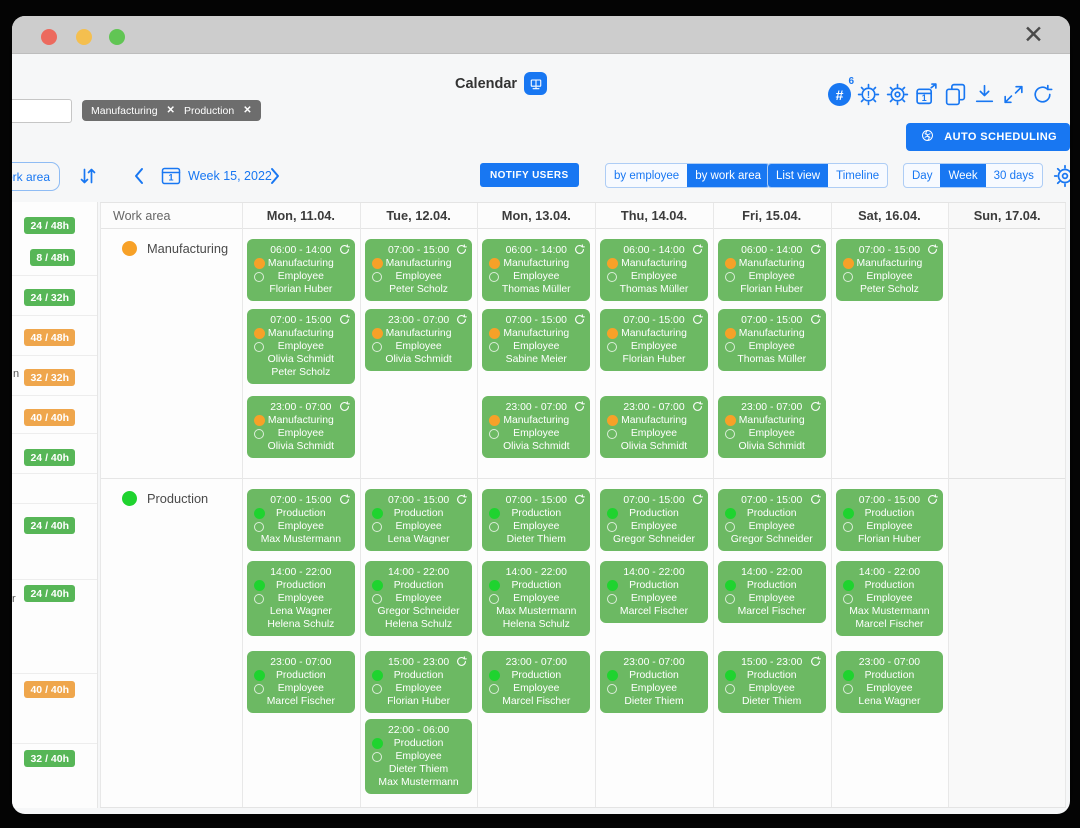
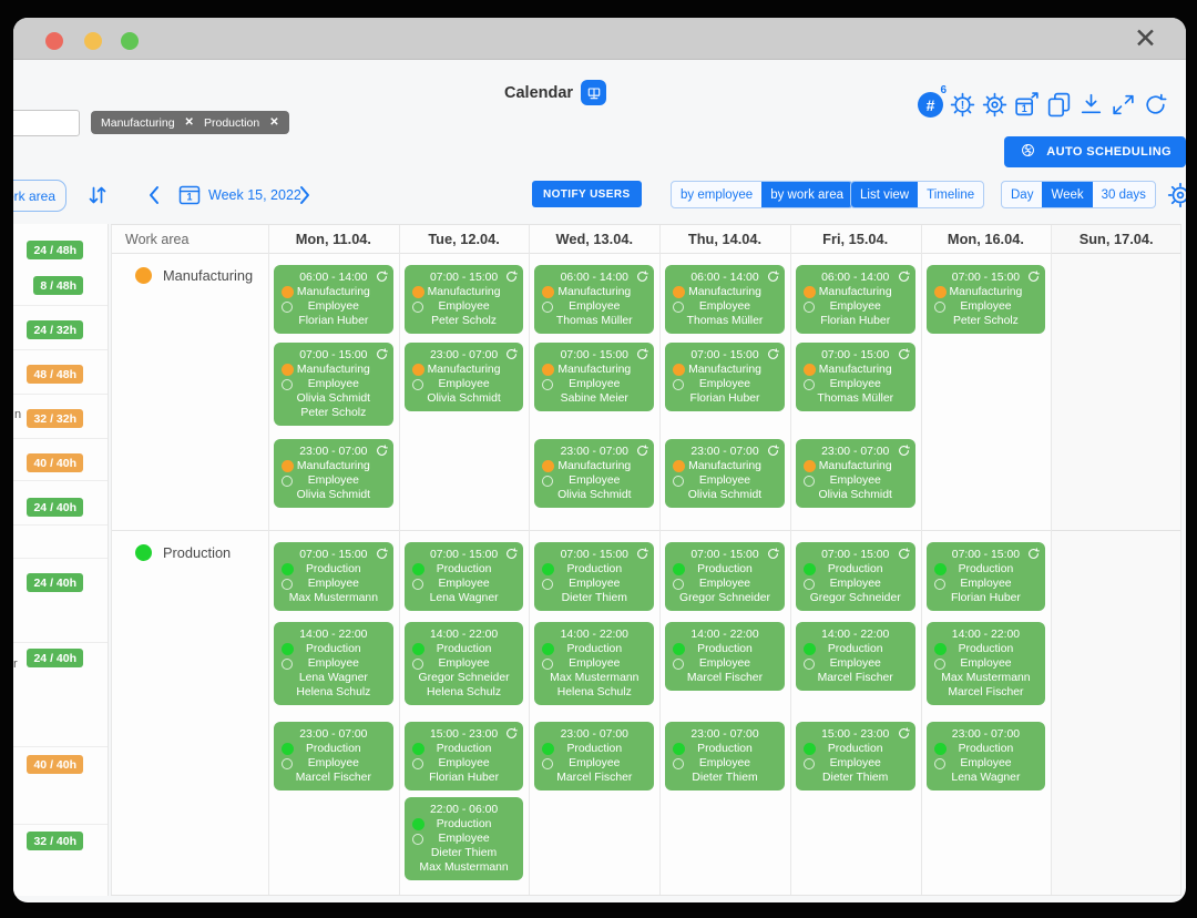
  ✕
  Calendar
  #
  6
  !
  1
  Manufacturing
  ✕
  Production
  ✕
  AUTO SCHEDULING
  rk area
  1
  Week 15, 2022
  NOTIFY USERS
  by employee
  by work area
  List view
  Timeline
  Day
  Week
  30 days
  24 / 48h
  8 / 48h
  24 / 32h
  48 / 48h
  32 / 32h
  40 / 40h
  24 / 40h
  24 / 40h
  24 / 40h
  40 / 40h
  32 / 40h
  n
  r
  Work area
  Mon, 11.04.
  Tue, 12.04.
- Mon, 13.04.
+ Wed, 13.04.
  Thu, 14.04.
  Fri, 15.04.
- Sat, 16.04.
+ Mon, 16.04.
  Sun, 17.04.
  Manufacturing
  06:00 - 14:00
  Manufacturing
  Employee
  Florian Huber
  07:00 - 15:00
  Manufacturing
  Employee
  Peter Scholz
  06:00 - 14:00
  Manufacturing
  Employee
  Thomas Müller
  06:00 - 14:00
  Manufacturing
  Employee
  Thomas Müller
  06:00 - 14:00
  Manufacturing
  Employee
  Florian Huber
  07:00 - 15:00
  Manufacturing
  Employee
  Peter Scholz
  07:00 - 15:00
  Manufacturing
  Employee
  Olivia Schmidt
  Peter Scholz
  23:00 - 07:00
  Manufacturing
  Employee
  Olivia Schmidt
  07:00 - 15:00
  Manufacturing
  Employee
  Sabine Meier
  07:00 - 15:00
  Manufacturing
  Employee
  Florian Huber
  07:00 - 15:00
  Manufacturing
  Employee
  Thomas Müller
  23:00 - 07:00
  Manufacturing
  Employee
  Olivia Schmidt
  23:00 - 07:00
  Manufacturing
  Employee
  Olivia Schmidt
  23:00 - 07:00
  Manufacturing
  Employee
  Olivia Schmidt
  23:00 - 07:00
  Manufacturing
  Employee
  Olivia Schmidt
  Production
  07:00 - 15:00
  Production
  Employee
  Max Mustermann
  07:00 - 15:00
  Production
  Employee
  Lena Wagner
  07:00 - 15:00
  Production
  Employee
  Dieter Thiem
  07:00 - 15:00
  Production
  Employee
  Gregor Schneider
  07:00 - 15:00
  Production
  Employee
  Gregor Schneider
  07:00 - 15:00
  Production
  Employee
  Florian Huber
  14:00 - 22:00
  Production
  Employee
  Lena Wagner
  Helena Schulz
  14:00 - 22:00
  Production
  Employee
  Gregor Schneider
  Helena Schulz
  14:00 - 22:00
  Production
  Employee
  Max Mustermann
  Helena Schulz
  14:00 - 22:00
  Production
  Employee
  Marcel Fischer
  14:00 - 22:00
  Production
  Employee
  Marcel Fischer
  14:00 - 22:00
  Production
  Employee
  Max Mustermann
  Marcel Fischer
  23:00 - 07:00
  Production
  Employee
  Marcel Fischer
  15:00 - 23:00
  Production
  Employee
  Florian Huber
  23:00 - 07:00
  Production
  Employee
  Marcel Fischer
  23:00 - 07:00
  Production
  Employee
  Dieter Thiem
  15:00 - 23:00
  Production
  Employee
  Dieter Thiem
  23:00 - 07:00
  Production
  Employee
  Lena Wagner
  22:00 - 06:00
  Production
  Employee
  Dieter Thiem
  Max Mustermann
